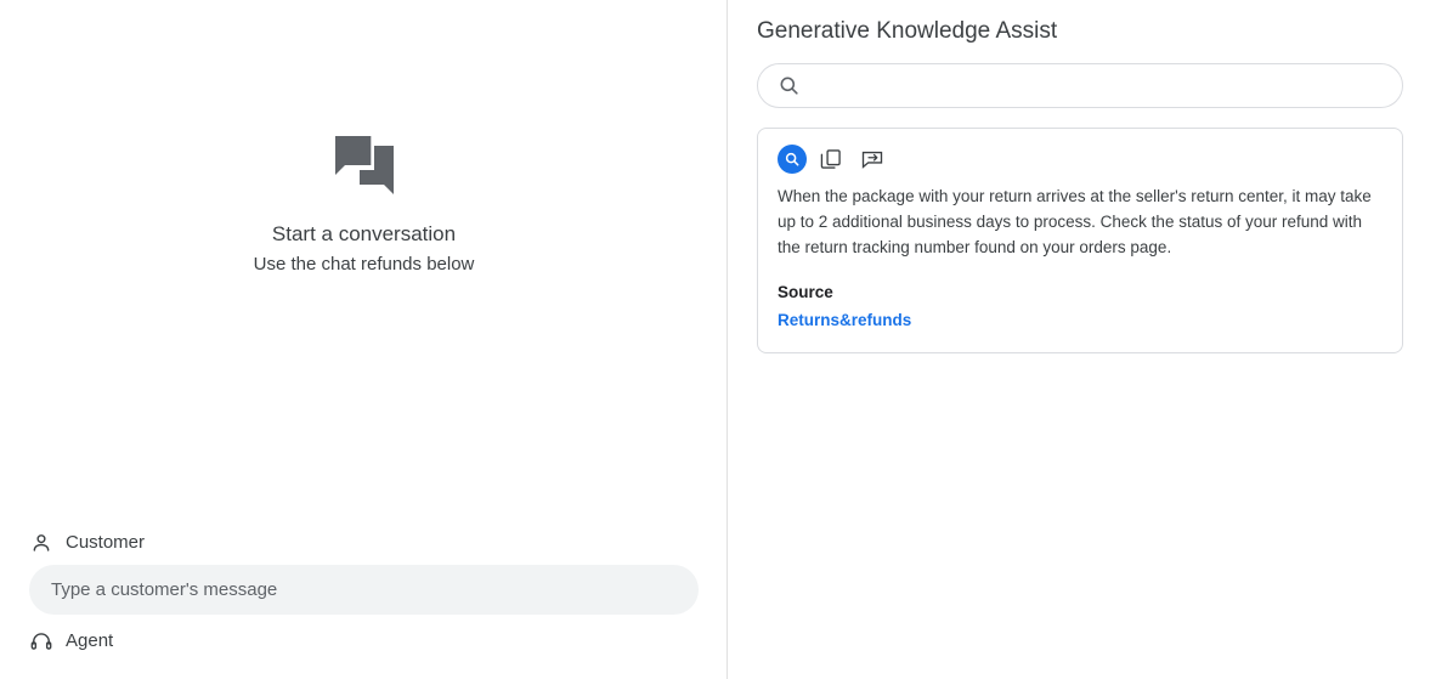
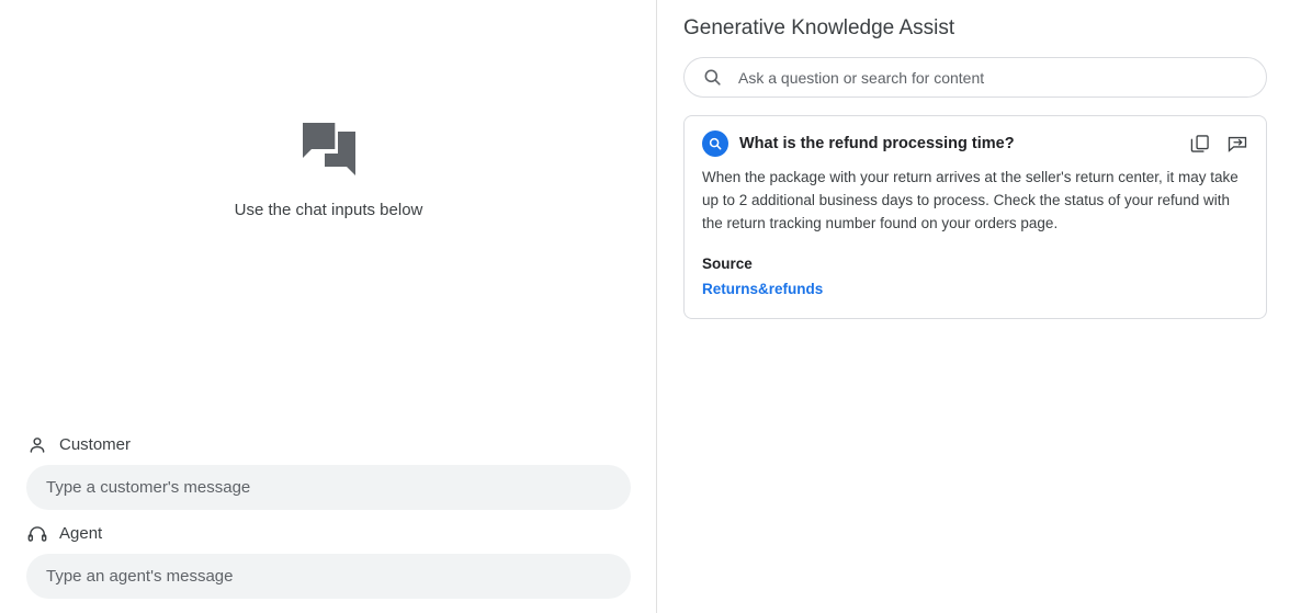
- Start a conversation
- Use the chat refunds below
+ Use the chat inputs below
  Customer
  Type a customer's message
  Agent
+ Type an agent's message
  Generative Knowledge Assist
+ Ask a question or search for content
+ What is the refund processing time?
  When the package with your return arrives at the seller's return center, it may take up to 2 additional business days to process. Check the status of your refund with the return tracking number found on your orders page.
  Source
  Returns&refunds
